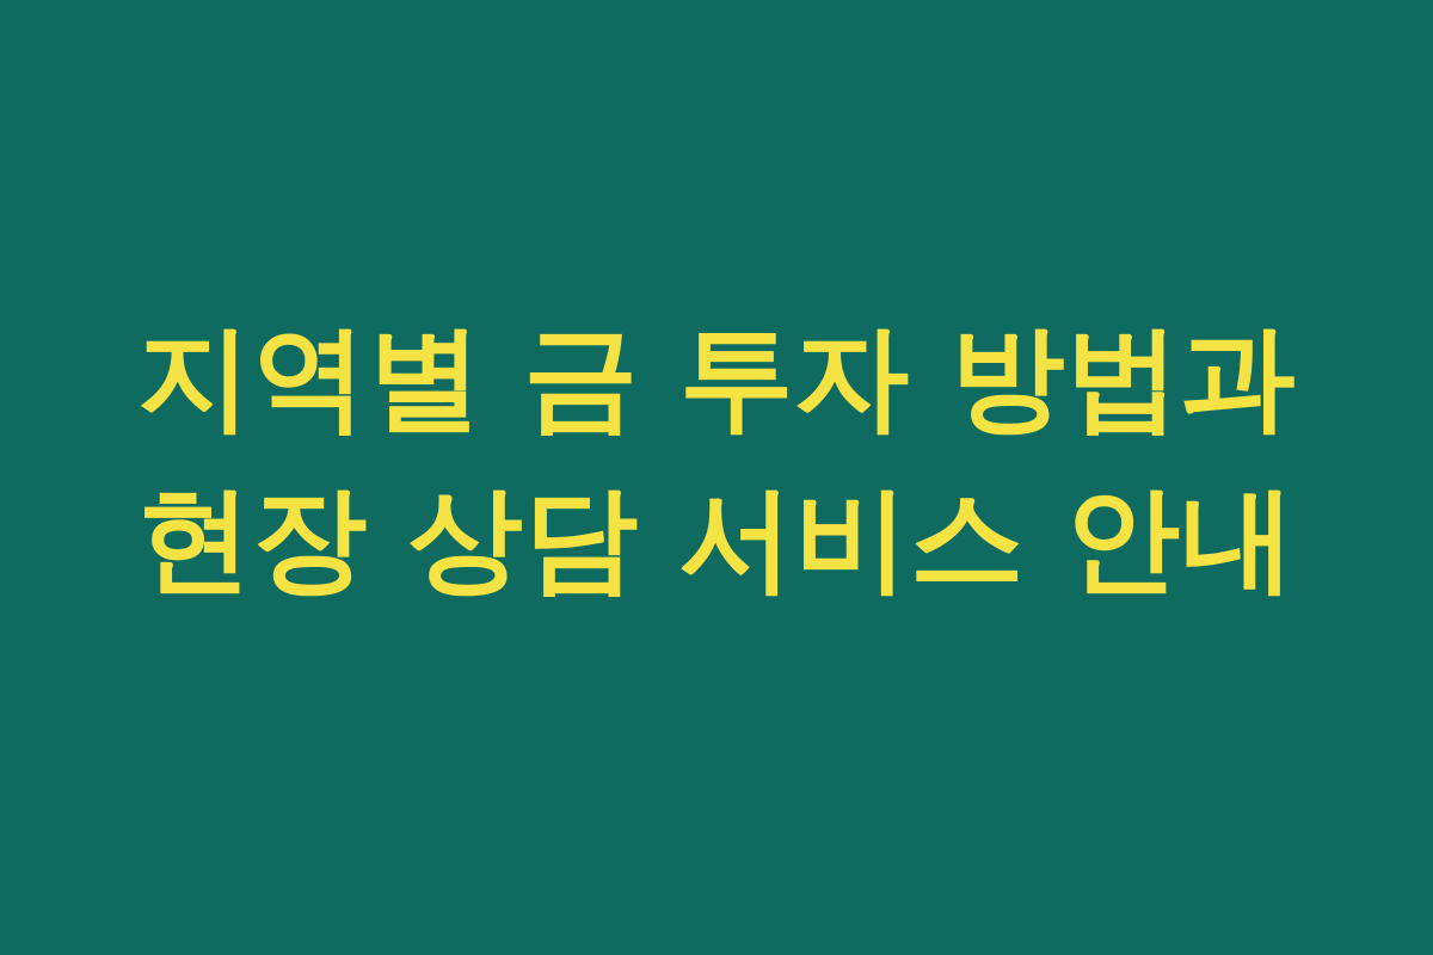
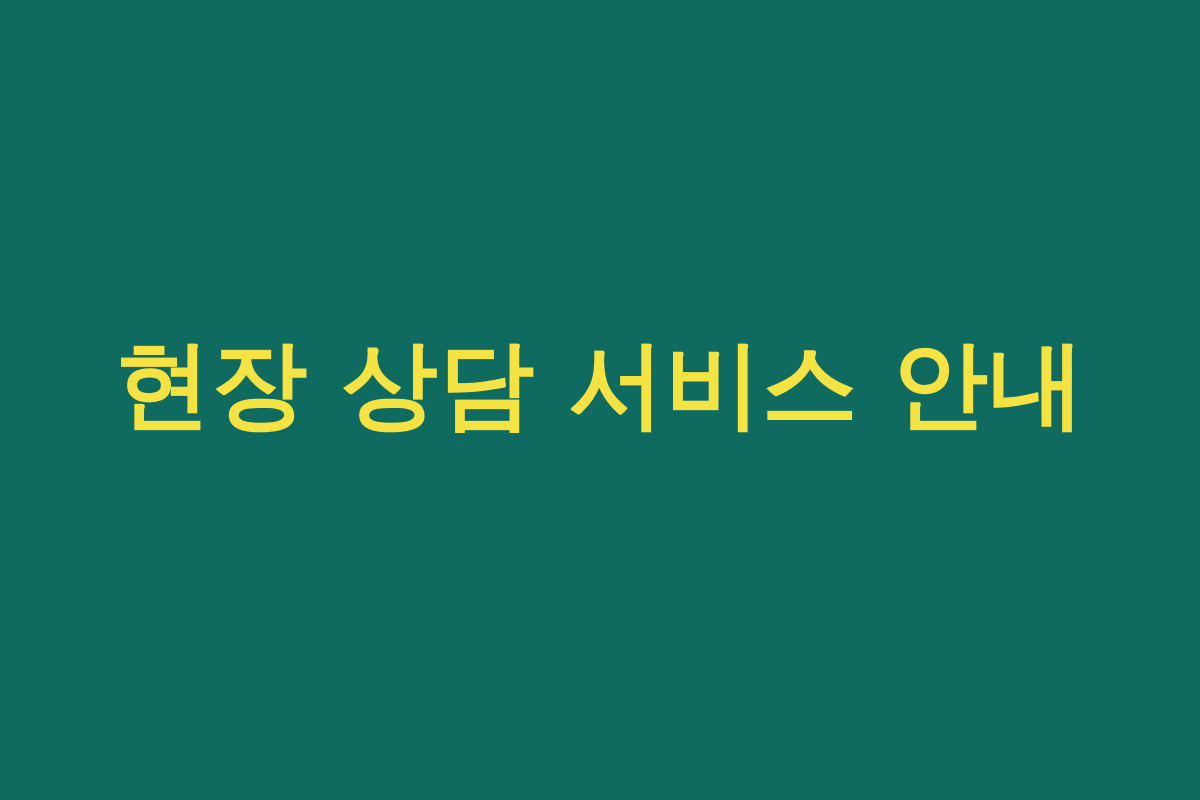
- 지역별 금 투자 방법과
  현장 상담 서비스 안내
